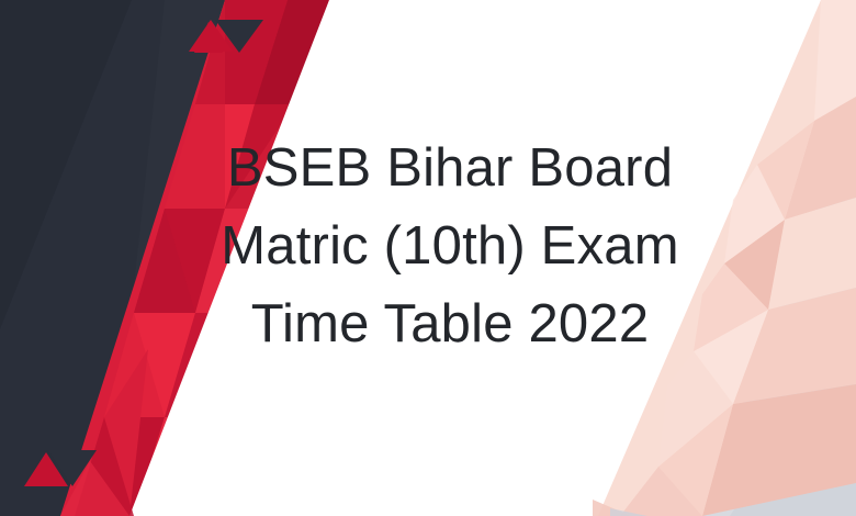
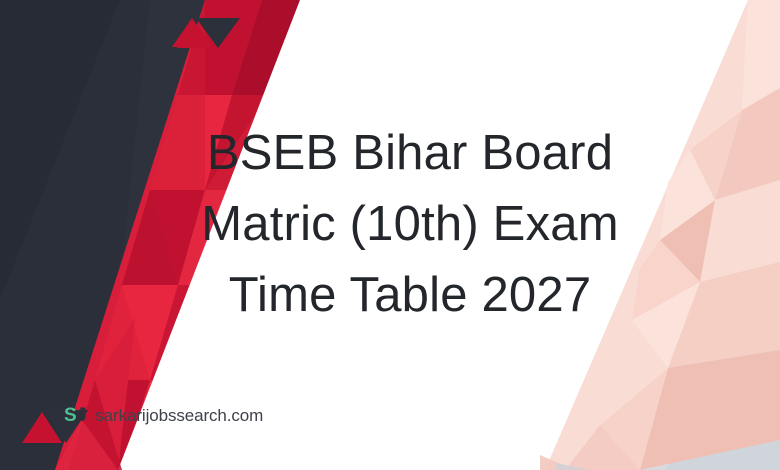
  BSEB Bihar Board
  Matric (10th) Exam
- Time Table 2022
+ Time Table 2027
+ SJ
+ sarkarijobssearch.com
